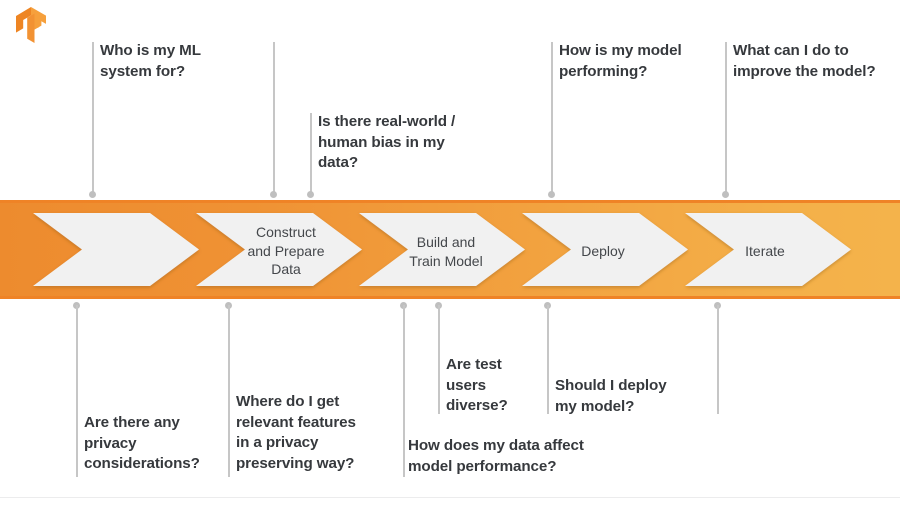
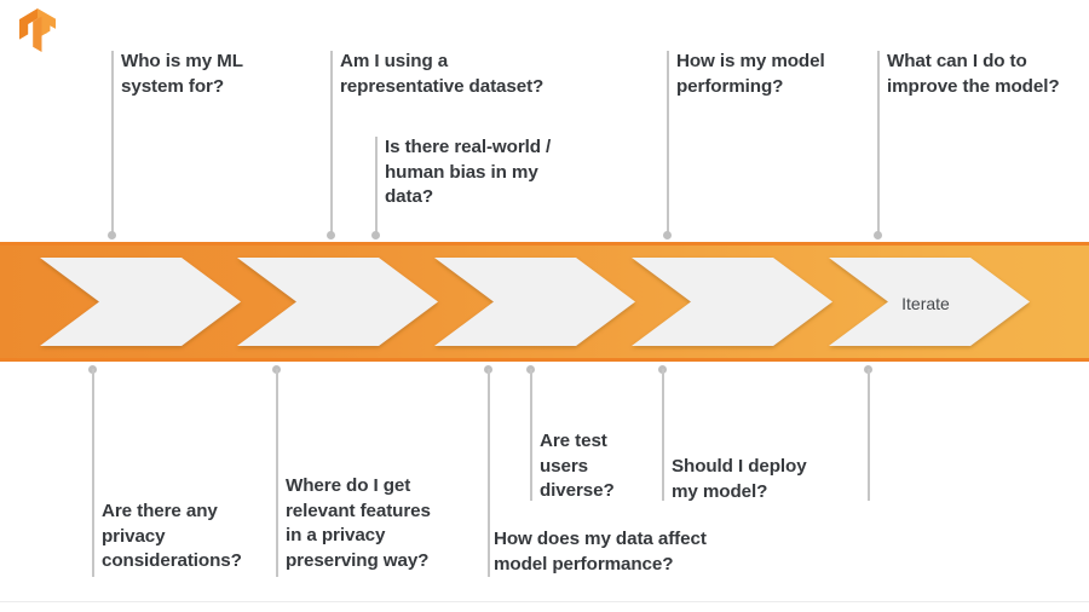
  Who is my ML
  system for?
+ Am I using a
+ representative dataset?
  Is there real-world /
  human bias in my
  data?
  How is my model
  performing?
  What can I do to
  improve the model?
- Construct
- and Prepare
- Data
- Build and
- Train Model
- Deploy
  Iterate
  Are there any
  privacy
  considerations?
  Where do I get
  relevant features
  in a privacy
  preserving way?
  Are test
  users
  diverse?
  How does my data affect
  model performance?
  Should I deploy
  my model?
